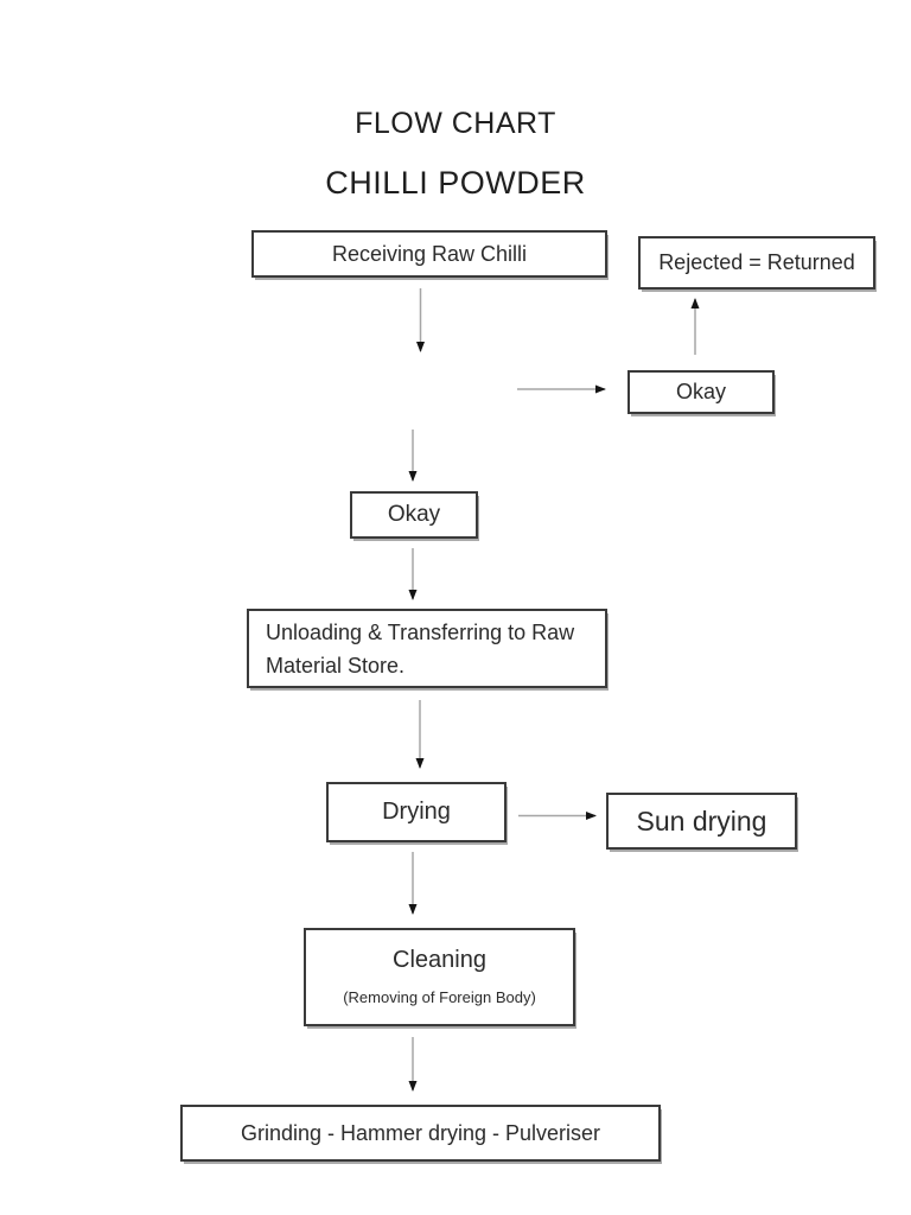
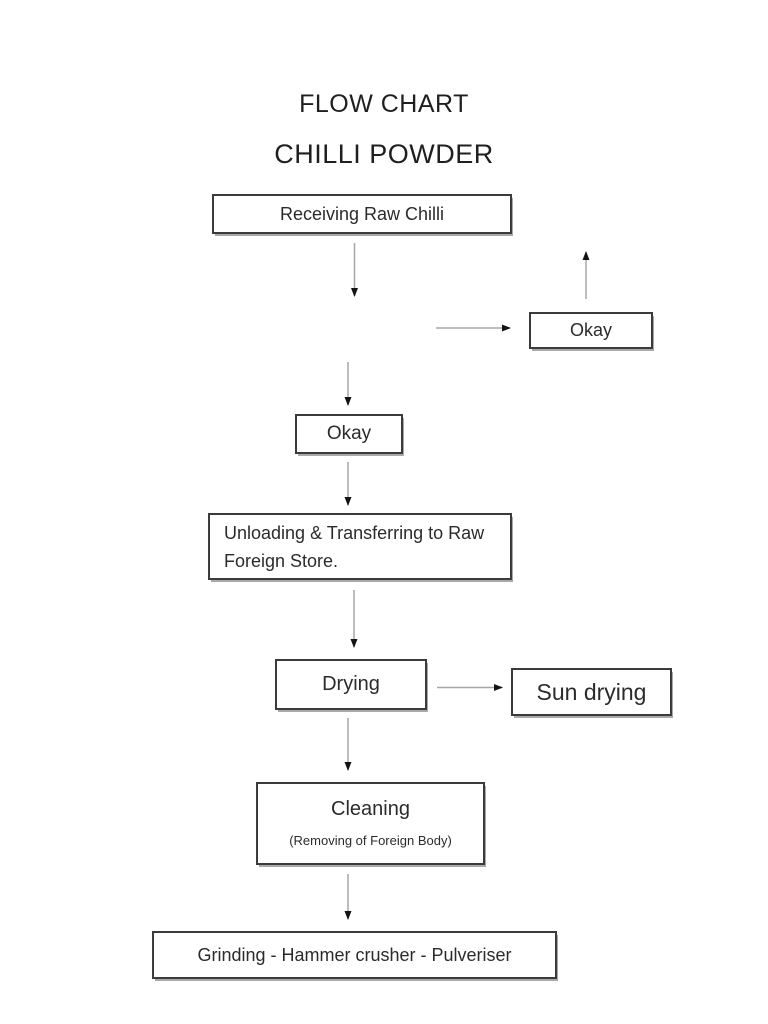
  FLOW CHART
  CHILLI POWDER
  Receiving Raw Chilli
- Rejected = Returned
  Okay
  Okay
- Unloading & Transferring to Raw Material Store.
+ Unloading & Transferring to Raw Foreign Store.
  Drying
  Sun drying
  Cleaning
  (Removing of Foreign Body)
- Grinding - Hammer drying - Pulveriser
+ Grinding - Hammer crusher - Pulveriser
